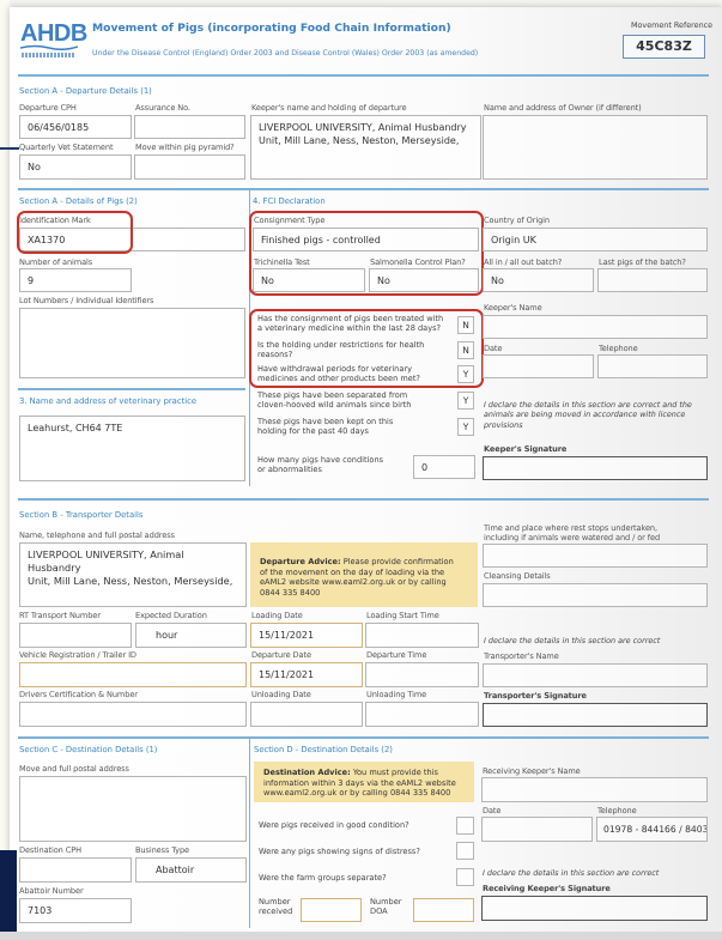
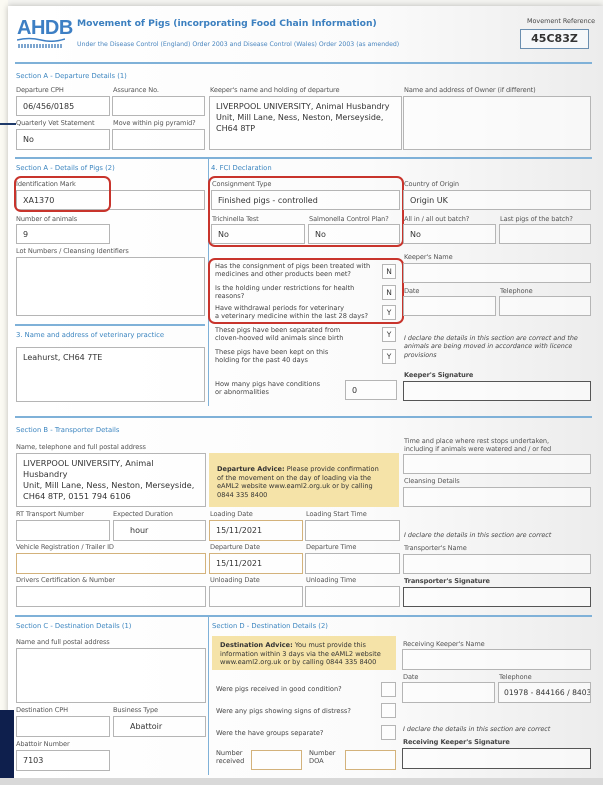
  AHDB
  Movement of Pigs (incorporating Food Chain Information)
  Movement Reference
  45C83Z
  Section A - Departure Details (1)
  Departure CPH
  06/456/0185
  Assurance No.
  Quarterly Vet Statement
  No
  Move within pig pyramid?
  Keeper's name and holding of departure
  LIVERPOOL UNIVERSITY, Animal Husbandry
  Unit, Mill Lane, Ness, Neston, Merseyside,
+ CH64 8TP
  Name and address of Owner (if different)
  Section A - Details of Pigs (2)
  Identification Mark
  XA1370
  Number of animals
  9
- Lot Numbers / Individual Identifiers
+ Lot Numbers / Cleansing Identifiers
  3. Name and address of veterinary practice
  Leahurst, CH64 7TE
  4. FCI Declaration
  Consignment Type
  Finished pigs - controlled
  Trichinella Test
  No
  Salmonella Control Plan?
  No
  Has the consignment of pigs been treated with
- a veterinary medicine within the last 28 days?
+ medicines and other products been met?
  N
  Is the holding under restrictions for health
  reasons?
  N
  Have withdrawal periods for veterinary
- medicines and other products been met?
+ a veterinary medicine within the last 28 days?
  Y
  These pigs have been separated from
  cloven-hooved wild animals since birth
  Y
  These pigs have been kept on this
  holding for the past 40 days
  Y
  How many pigs have conditions
  or abnormalities
  0
  Country of Origin
  Origin UK
  All in / all out batch?
  No
  Last pigs of the batch?
  Keeper's Name
  Date
  Telephone
  I declare the details in this section are correct and the
  animals are being moved in accordance with licence
  provisions
  Keeper's Signature
  Section B - Transporter Details
  Name, telephone and full postal address
  LIVERPOOL UNIVERSITY, Animal Husbandry
  Unit, Mill Lane, Ness, Neston, Merseyside,
+ CH64 8TP, 0151 794 6106
  Departure Advice: Please provide confirmation
  of the movement on the day of loading via the
  eAML2 website www.eaml2.org.uk or by calling
  0844 335 8400
  Time and place where rest stops undertaken,
  including if animals were watered and / or fed
  Cleansing Details
  RT Transport Number
  Expected Duration
  hour
  Loading Date
  15/11/2021
  Loading Start Time
  Vehicle Registration / Trailer ID
  Departure Date
  15/11/2021
  Departure Time
  Drivers Certification & Number
  Unloading Date
  Unloading Time
  I declare the details in this section are correct
  Transporter's Name
  Transporter's Signature
  Section C - Destination Details (1)
- Move and full postal address
+ Name and full postal address
  Destination CPH
  Business Type
  Abattoir
  Abattoir Number
  7103
  Section D - Destination Details (2)
  Destination Advice: You must provide this
  information within 3 days via the eAML2 website
  www.eaml2.org.uk or by calling 0844 335 8400
  Were pigs received in good condition?
  Were any pigs showing signs of distress?
- Were the farm groups separate?
+ Were the have groups separate?
  Number
  received
  Number
  DOA
  Receiving Keeper's Name
  Date
  Telephone
  01978 - 844166 / 8403
  I declare the details in this section are correct
  Receiving Keeper's Signature
